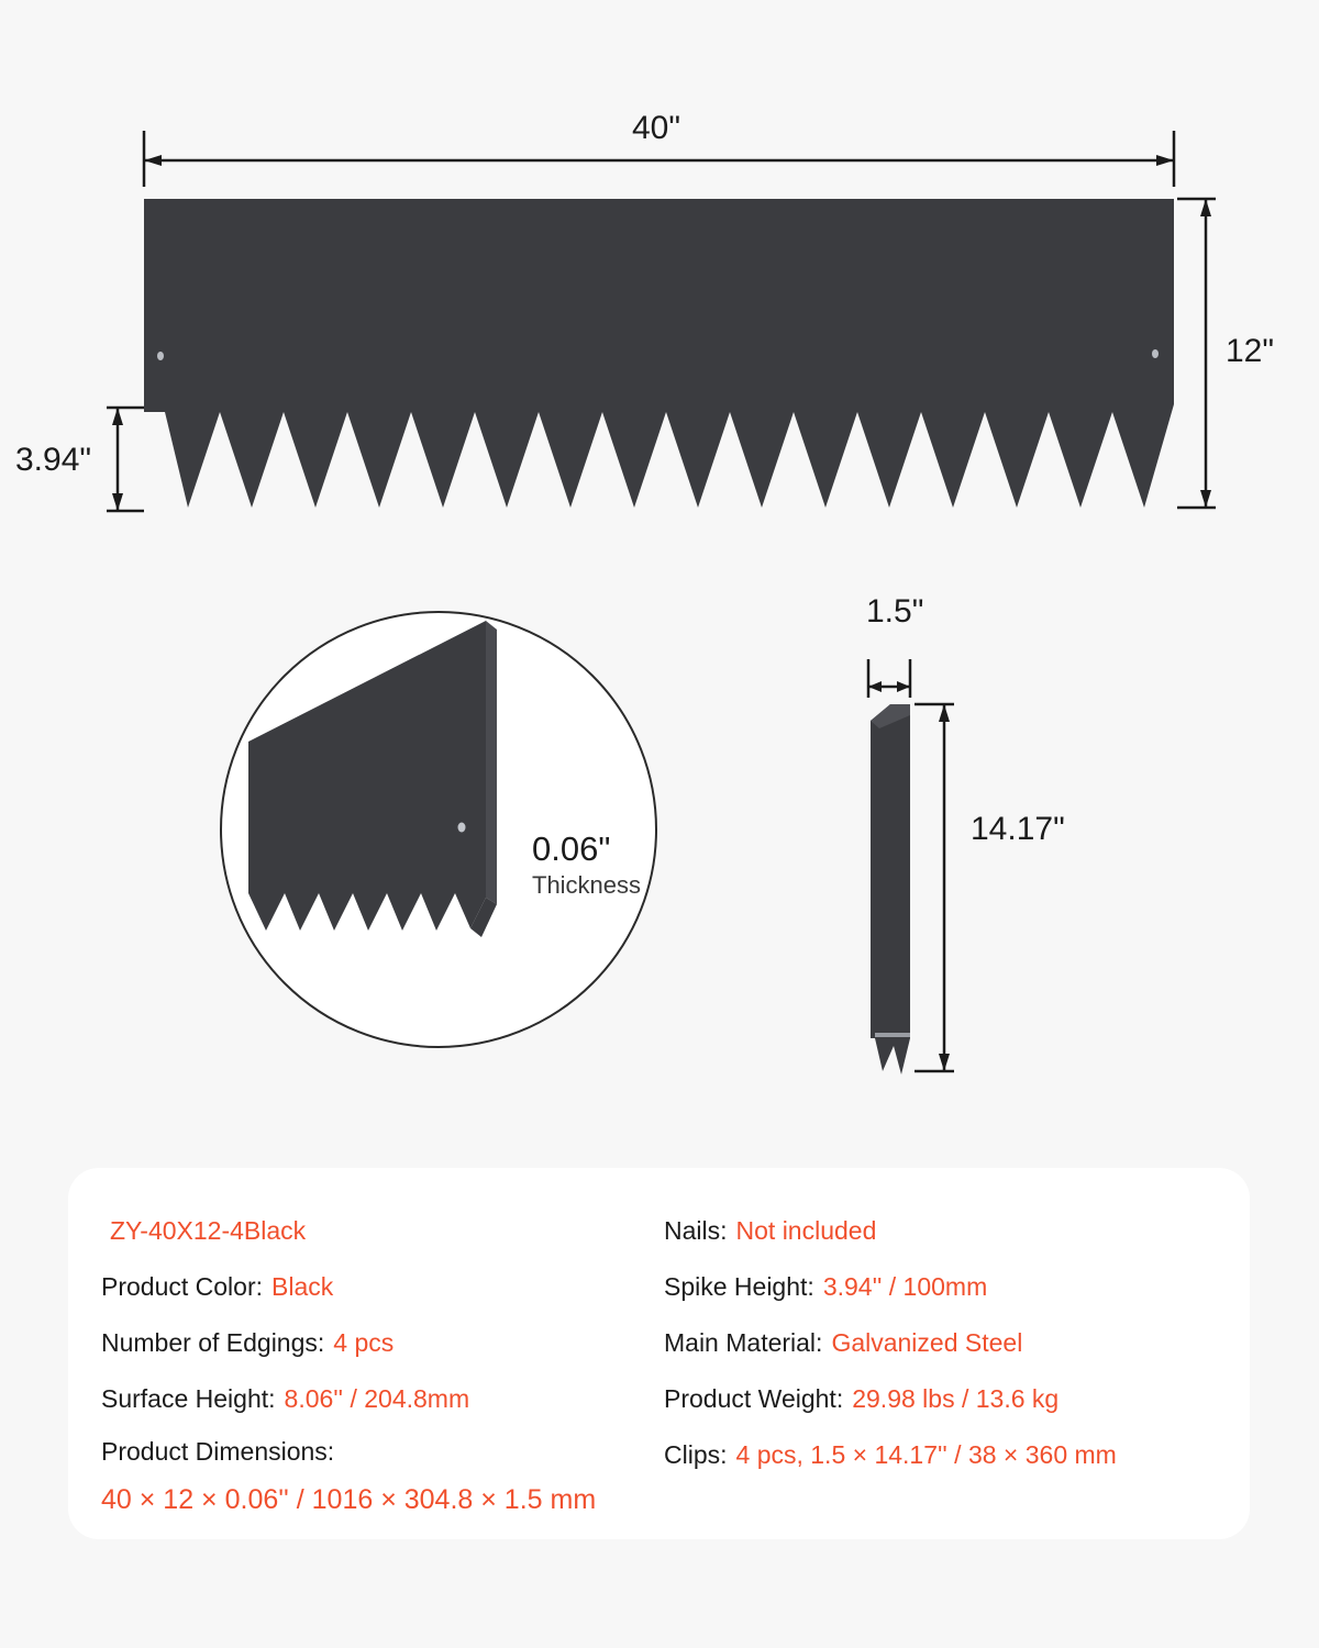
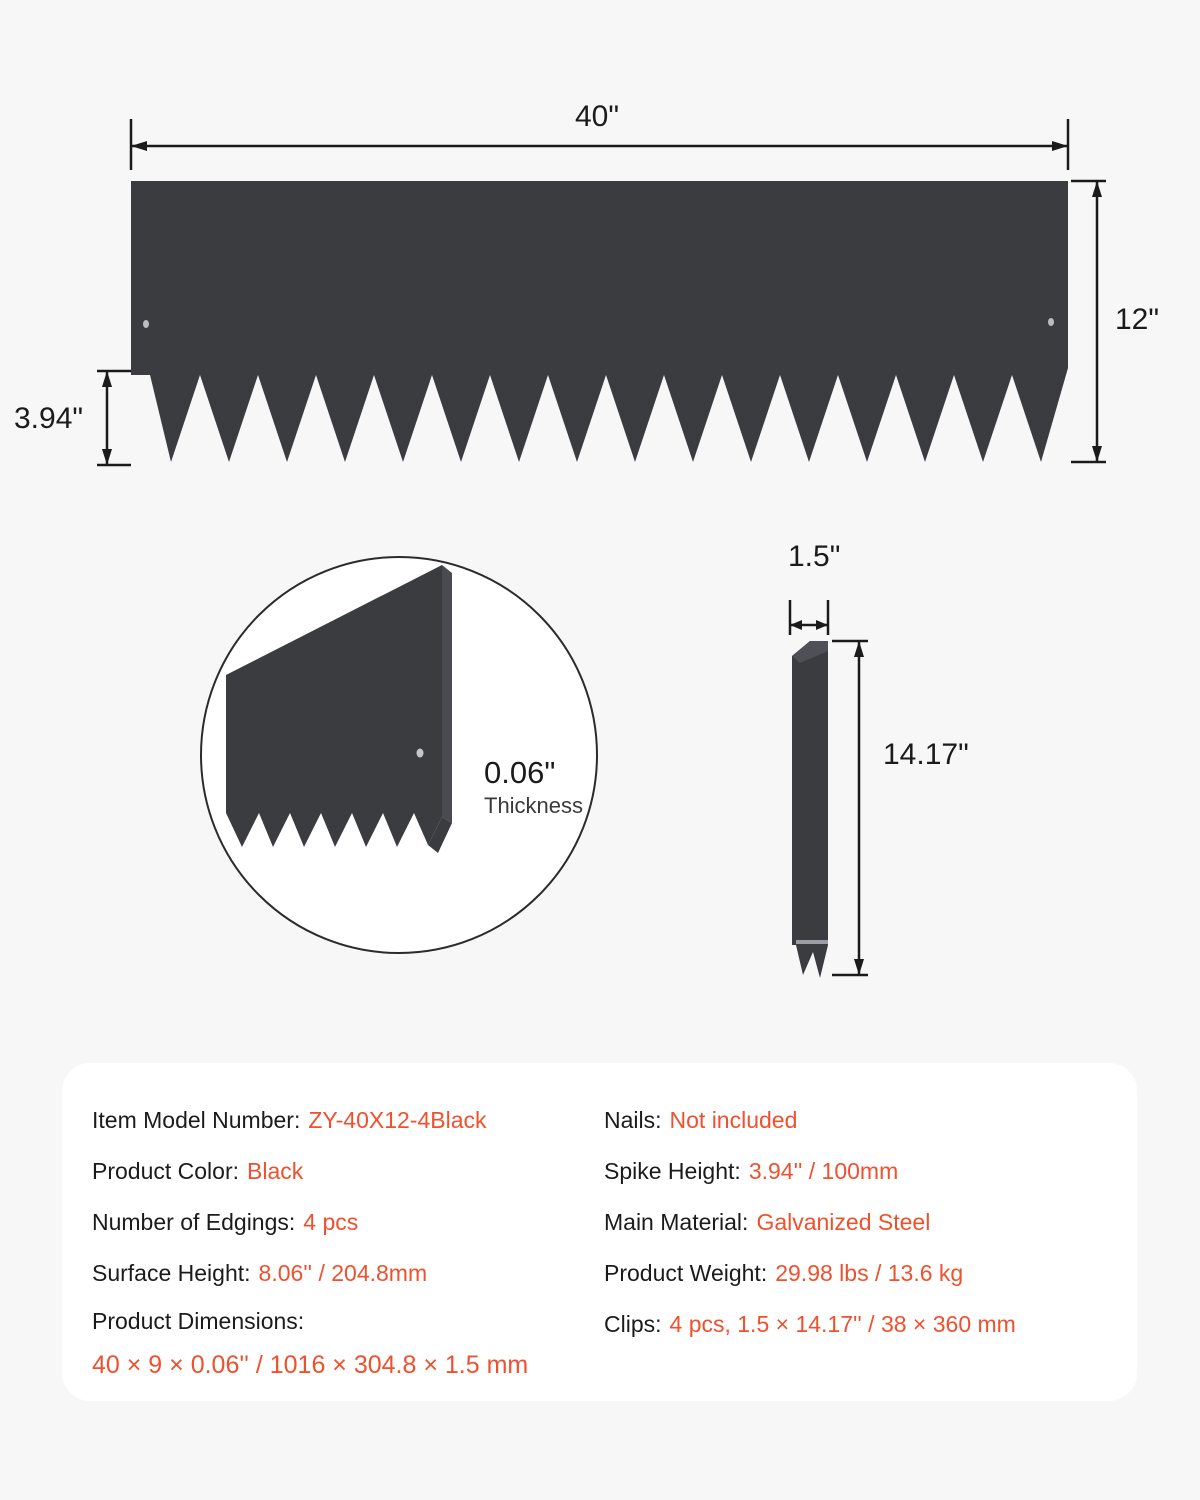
  40"
  12"
  3.94"
  0.06"
  Thickness
  1.5"
  14.17"
+ Item Model Number:
  ZY-40X12-4Black
  Nails:
  Not included
  Product Color:
  Black
  Spike Height:
  3.94'' / 100mm
  Number of Edgings:
  4 pcs
  Main Material:
  Galvanized Steel
  Surface Height:
  8.06'' / 204.8mm
  Product Weight:
  29.98 lbs / 13.6 kg
  Product Dimensions:
- 40 × 12 × 0.06'' / 1016 × 304.8 × 1.5 mm
+ 40 × 9 × 0.06'' / 1016 × 304.8 × 1.5 mm
  Clips:
  4 pcs, 1.5 × 14.17'' / 38 × 360 mm
